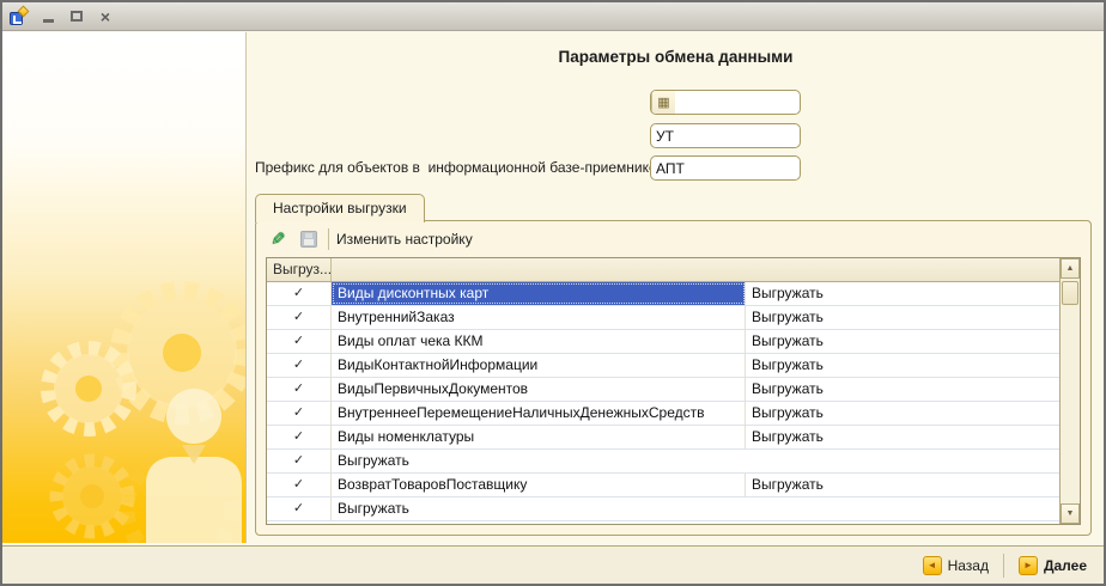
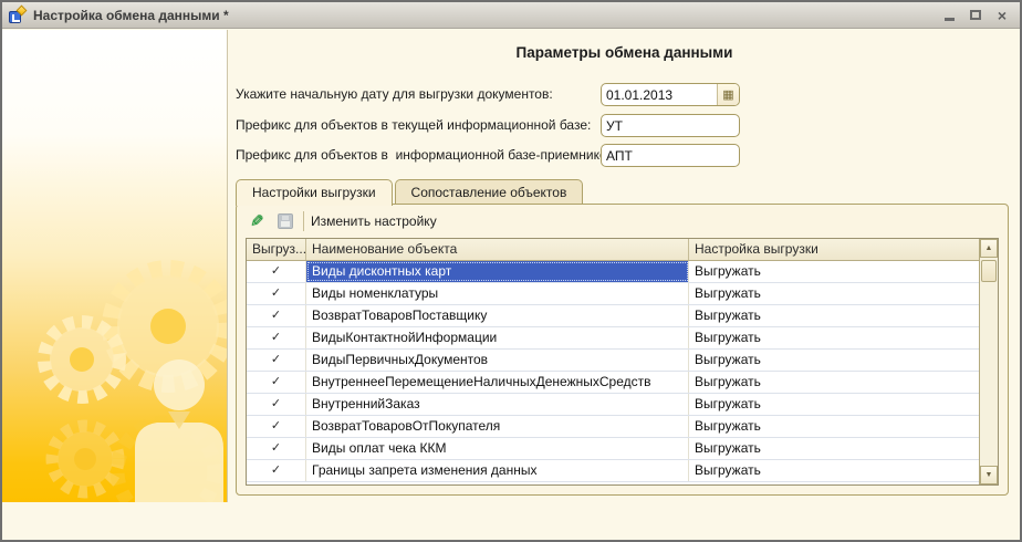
+ Настройка обмена данными *
  ×
  Параметры обмена данными
+ Укажите начальную дату для выгрузки документов:
+ 01.01.2013
  ▦
+ Префикс для объектов в текущей информационной базе:
  УТ
  Префикс для объектов в информационной базе-приемник
  АПТ
  Настройки выгрузки
+ Сопоставление объектов
  Изменить настройку
  Выгруз...
+ Наименование объекта
+ Настройка выгрузки
  ✓
  Виды дисконтных карт
  Выгружать
  ✓
- ВнутреннийЗаказ
+ Виды номенклатуры
  Выгружать
  ✓
- Виды оплат чека ККМ
+ ВозвратТоваровПоставщику
  Выгружать
  ✓
  ВидыКонтактнойИнформации
  Выгружать
  ✓
  ВидыПервичныхДокументов
  Выгружать
  ✓
  ВнутреннееПеремещениеНаличныхДенежныхСредств
  Выгружать
  ✓
- Виды номенклатуры
+ ВнутреннийЗаказ
  Выгружать
  ✓
+ ВозвратТоваровОтПокупателя
  Выгружать
  ✓
- ВозвратТоваровПоставщику
+ Виды оплат чека ККМ
  Выгружать
  ✓
+ Границы запрета изменения данных
  Выгружать
- ◄
- Назад
- ►
- Далее
